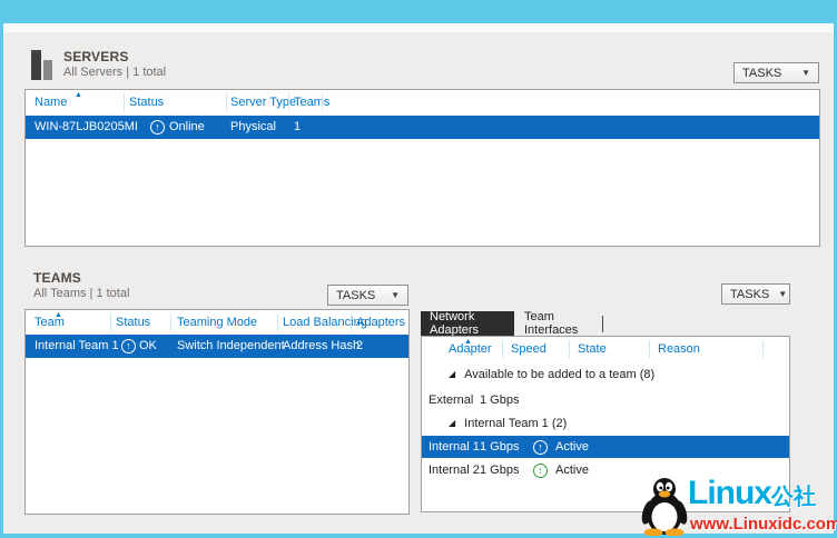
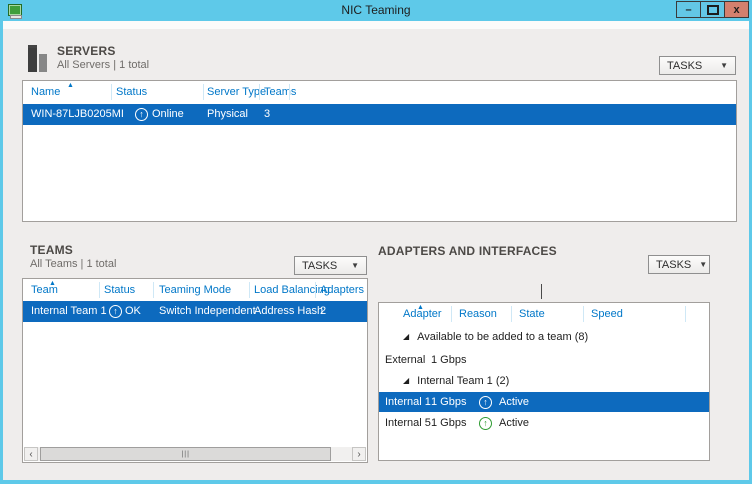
+ NIC Teaming
+ –
+ x
  SERVERS
  All Servers | 1 total
  TASKS
  ▼
  Name
  Status
  Server Type
  Teams
  WIN-87LJB0205MI
  ↑
  Online
  Physical
- 1
+ 3
  TEAMS
  All Teams | 1 total
  TASKS
  ▼
  Team
  Status
  Teaming Mode
  Load Balancing
  Adapters
  Internal Team 1
  ↑
  OK
  Switch Independent
  Address Hash
  2
+ ‹
+ ›
+ ADAPTERS AND INTERFACES
  TASKS
  ▼
- Network Adapters
- Team Interfaces
  Adapter
- Speed
+ Reason
  State
- Reason
+ Speed
  ◢
  Available to be added to a team (8)
  External
  1 Gbps
  ◢
  Internal Team 1 (2)
  Internal 1
  1 Gbps
  ↑
  Active
- Internal 2
+ Internal 5
  1 Gbps
  ↑
  Active
- Linux公社
- www.Linuxidc.com
